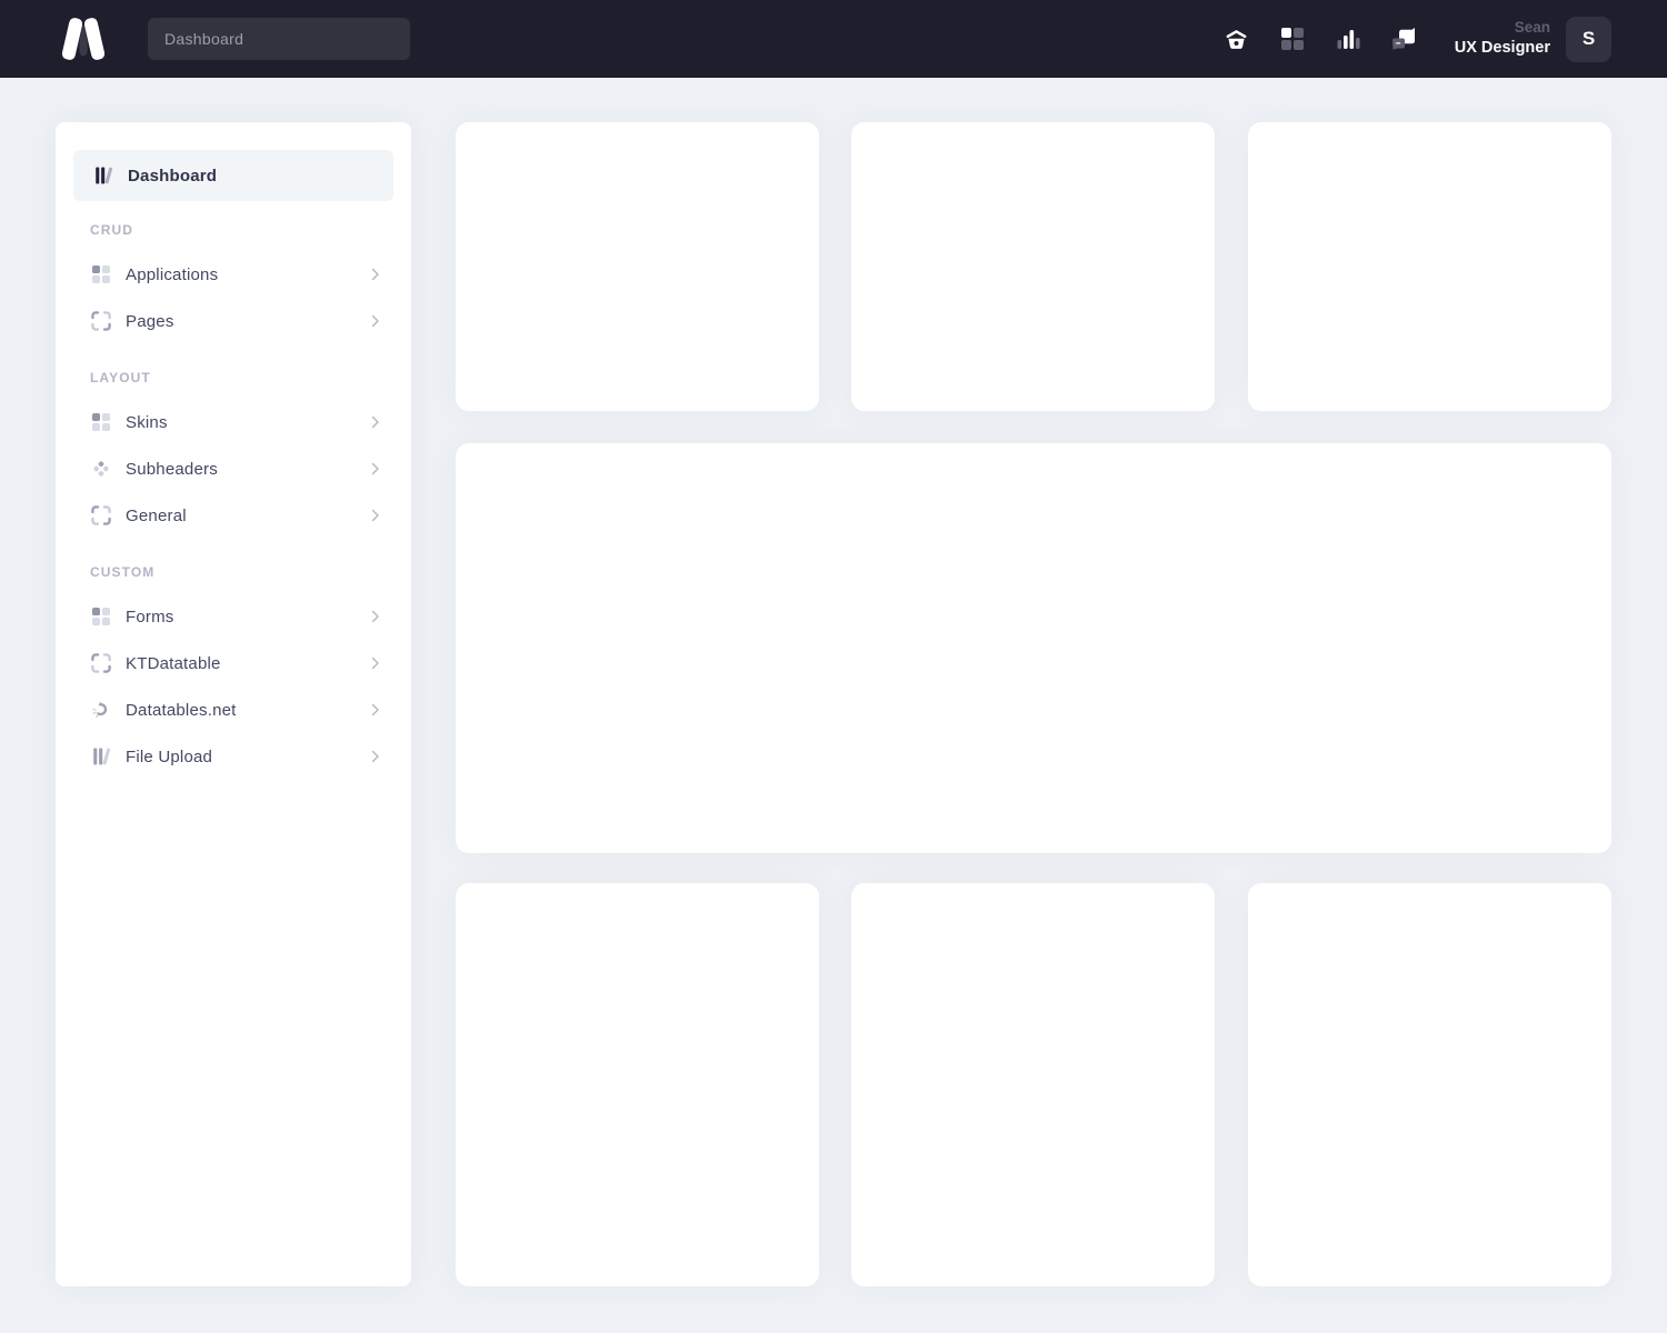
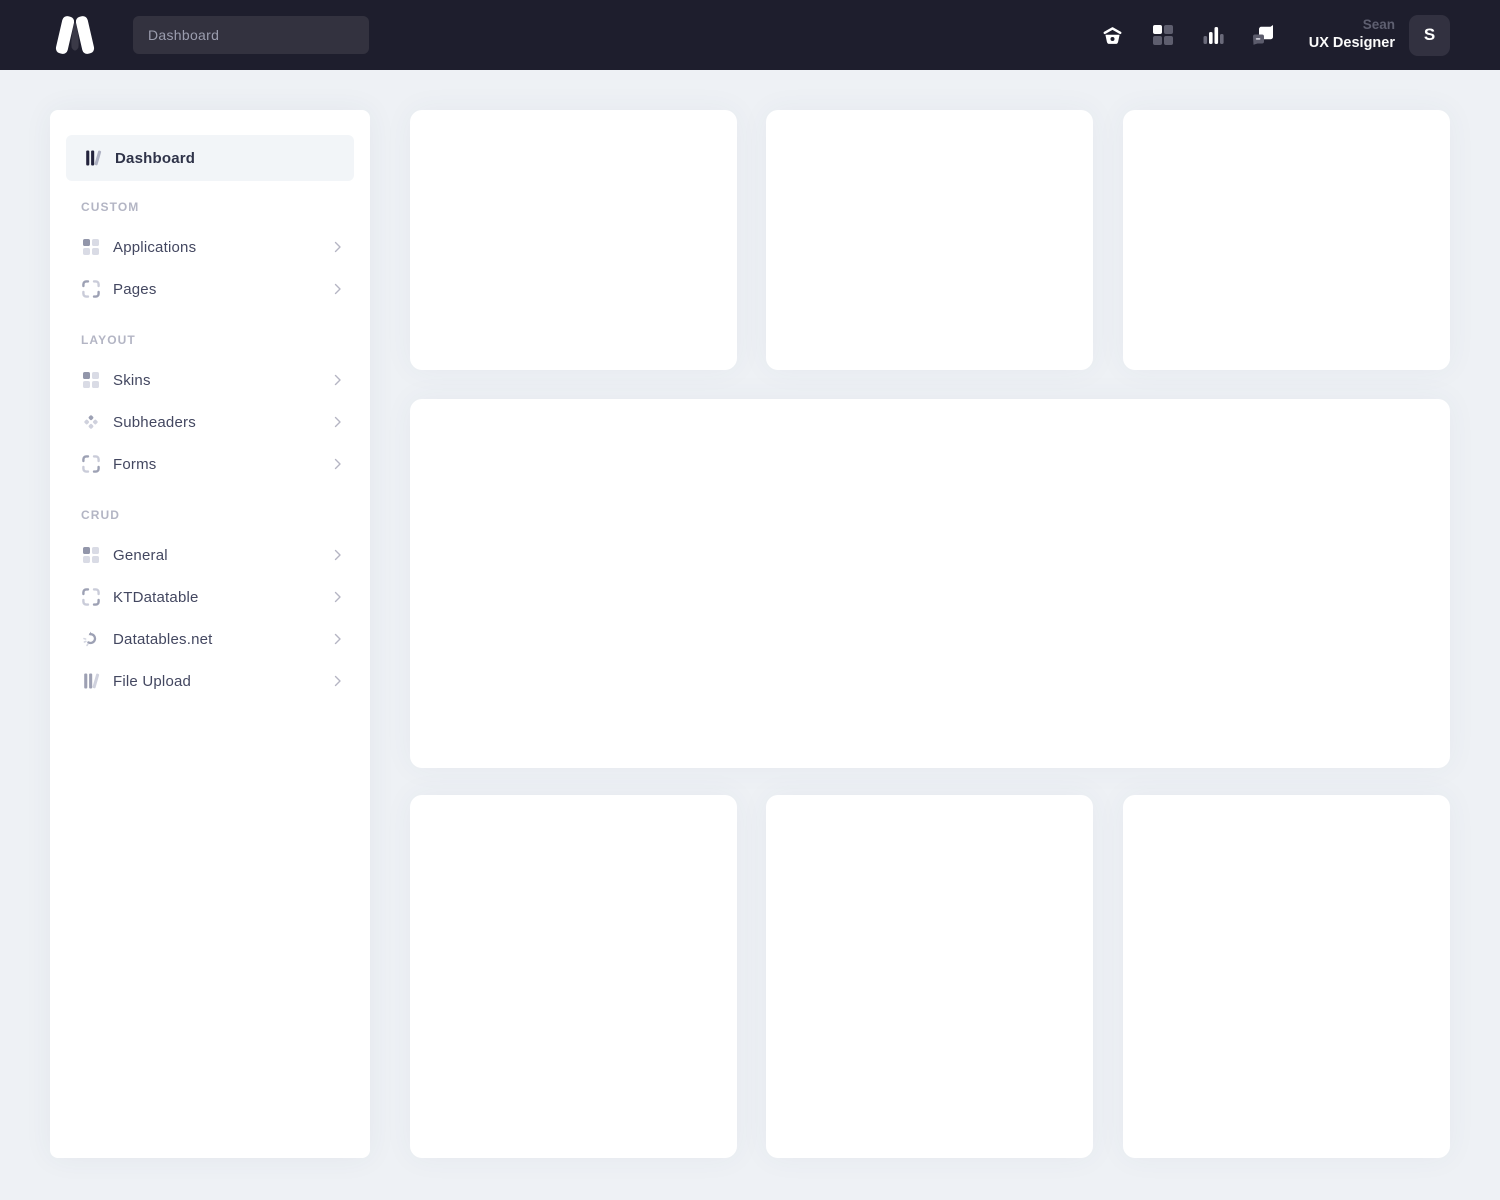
  Dashboard
  Sean
  UX Designer
  S
  Dashboard
- CRUD
+ CUSTOM
  Applications
  Pages
  LAYOUT
  Skins
  Subheaders
- General
+ Forms
- CUSTOM
+ CRUD
- Forms
+ General
  KTDatatable
  Datatables.net
  File Upload
